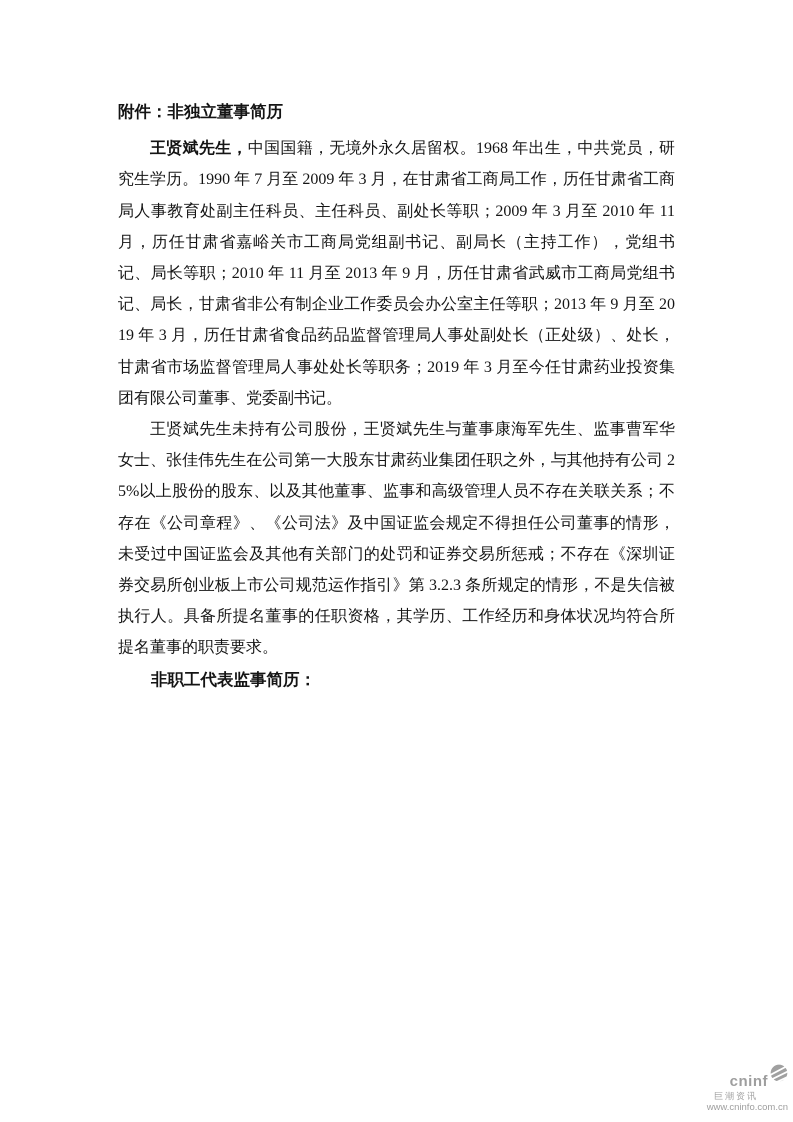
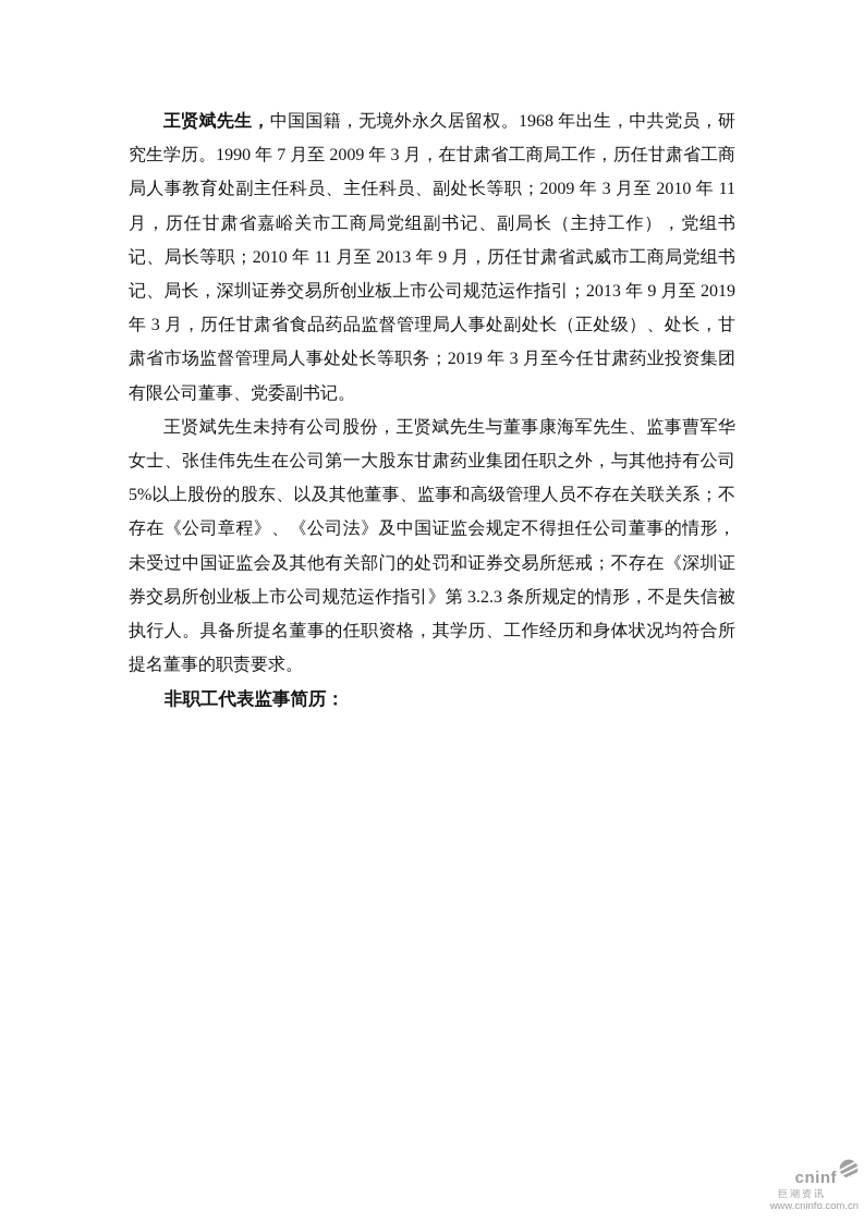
- 附件：非独立董事简历
- 王贤斌先生，中国国籍，无境外永久居留权。1968 年出生，中共党员，研究生学历。1990 年 7 月至 2009 年 3 月，在甘肃省工商局工作，历任甘肃省工商局人事教育处副主任科员、主任科员、副处长等职；2009 年 3 月至 2010 年 11 月，历任甘肃省嘉峪关市工商局党组副书记、副局长（主持工作），党组书记、局长等职；2010 年 11 月至 2013 年 9 月，历任甘肃省武威市工商局党组书记、局长，甘肃省非公有制企业工作委员会办公室主任等职；2013 年 9 月至 2019 年 3 月，历任甘肃省食品药品监督管理局人事处副处长（正处级）、处长，甘肃省市场监督管理局人事处处长等职务；2019 年 3 月至今任甘肃药业投资集团有限公司董事、党委副书记。
+ 王贤斌先生，中国国籍，无境外永久居留权。1968 年出生，中共党员，研究生学历。1990 年 7 月至 2009 年 3 月，在甘肃省工商局工作，历任甘肃省工商局人事教育处副主任科员、主任科员、副处长等职；2009 年 3 月至 2010 年 11 月，历任甘肃省嘉峪关市工商局党组副书记、副局长（主持工作），党组书记、局长等职；2010 年 11 月至 2013 年 9 月，历任甘肃省武威市工商局党组书记、局长，深圳证券交易所创业板上市公司规范运作指引；2013 年 9 月至 2019 年 3 月，历任甘肃省食品药品监督管理局人事处副处长（正处级）、处长，甘肃省市场监督管理局人事处处长等职务；2019 年 3 月至今任甘肃药业投资集团有限公司董事、党委副书记。
- 王贤斌先生未持有公司股份，王贤斌先生与董事康海军先生、监事曹军华女士、张佳伟先生在公司第一大股东甘肃药业集团任职之外，与其他持有公司 25%以上股份的股东、以及其他董事、监事和高级管理人员不存在关联关系；不存在《公司章程》、《公司法》及中国证监会规定不得担任公司董事的情形，未受过中国证监会及其他有关部门的处罚和证券交易所惩戒；不存在《深圳证券交易所创业板上市公司规范运作指引》第 3.2.3 条所规定的情形，不是失信被执行人。具备所提名董事的任职资格，其学历、工作经历和身体状况均符合所提名董事的职责要求。
+ 王贤斌先生未持有公司股份，王贤斌先生与董事康海军先生、监事曹军华女士、张佳伟先生在公司第一大股东甘肃药业集团任职之外，与其他持有公司 5%以上股份的股东、以及其他董事、监事和高级管理人员不存在关联关系；不存在《公司章程》、《公司法》及中国证监会规定不得担任公司董事的情形，未受过中国证监会及其他有关部门的处罚和证券交易所惩戒；不存在《深圳证券交易所创业板上市公司规范运作指引》第 3.2.3 条所规定的情形，不是失信被执行人。具备所提名董事的任职资格，其学历、工作经历和身体状况均符合所提名董事的职责要求。
  非职工代表监事简历：
  cninf
  巨潮资讯
  www.cninfo.com.cn
